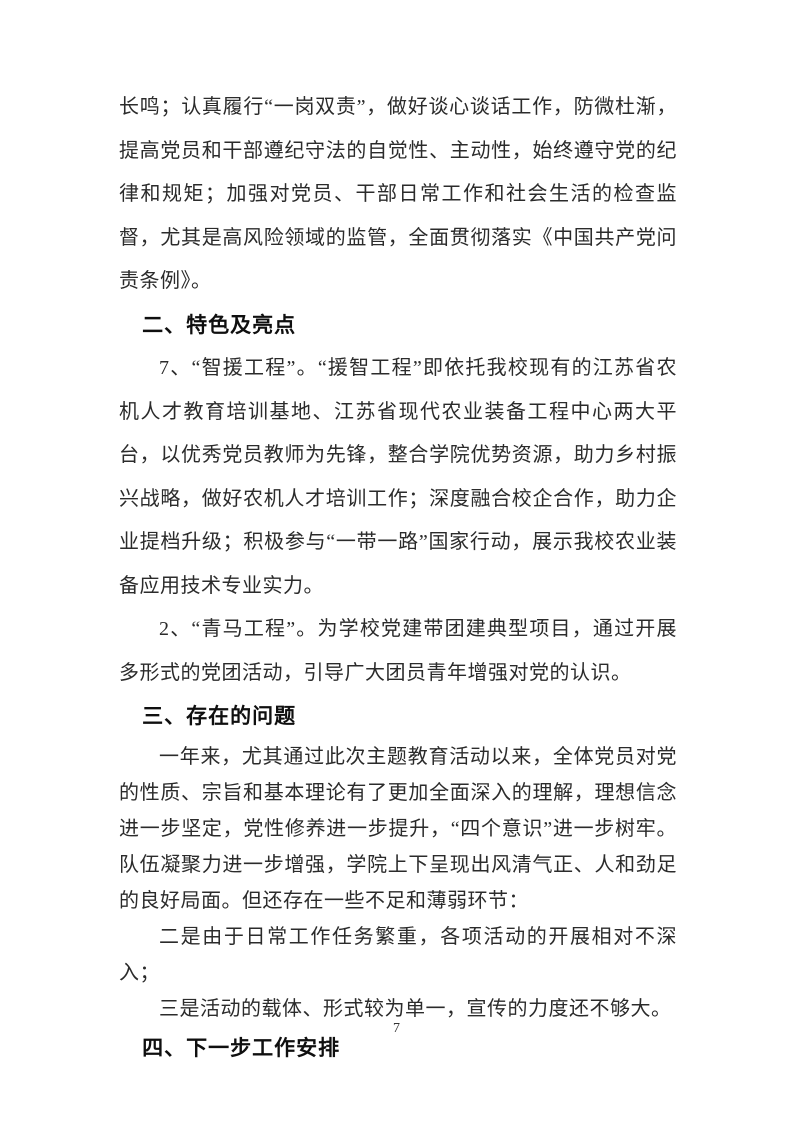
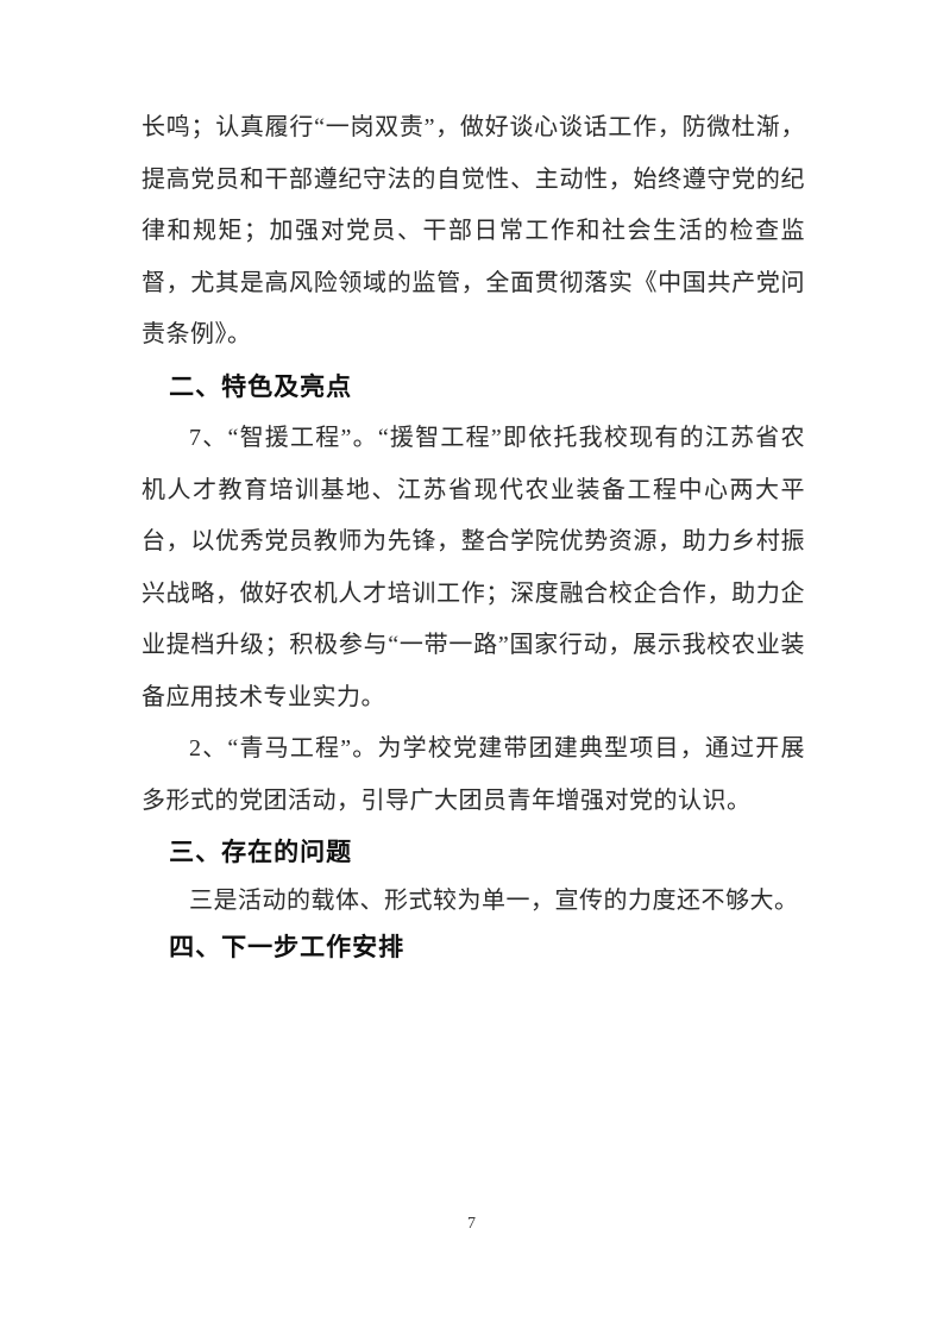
  长鸣；认真履行“一岗双责”，做好谈心谈话工作，防微杜渐，提高党员和干部遵纪守法的自觉性、主动性，始终遵守党的纪律和规矩；加强对党员、干部日常工作和社会生活的检查监督，尤其是高风险领域的监管，全面贯彻落实《中国共产党问责条例》。
  二、特色及亮点
  7、“智援工程”。“援智工程”即依托我校现有的江苏省农机人才教育培训基地、江苏省现代农业装备工程中心两大平台，以优秀党员教师为先锋，整合学院优势资源，助力乡村振兴战略，做好农机人才培训工作；深度融合校企合作，助力企业提档升级；积极参与“一带一路”国家行动，展示我校农业装备应用技术专业实力。
  2、“青马工程”。为学校党建带团建典型项目，通过开展多形式的党团活动，引导广大团员青年增强对党的认识。
  三、存在的问题
- 一年来，尤其通过此次主题教育活动以来，全体党员对党的性质、宗旨和基本理论有了更加全面深入的理解，理想信念进一步坚定，党性修养进一步提升，“四个意识”进一步树牢。队伍凝聚力进一步增强，学院上下呈现出风清气正、人和劲足的良好局面。但还存在一些不足和薄弱环节：
- 二是由于日常工作任务繁重，各项活动的开展相对不深入；
  三是活动的载体、形式较为单一，宣传的力度还不够大。
  四、下一步工作安排
  7
